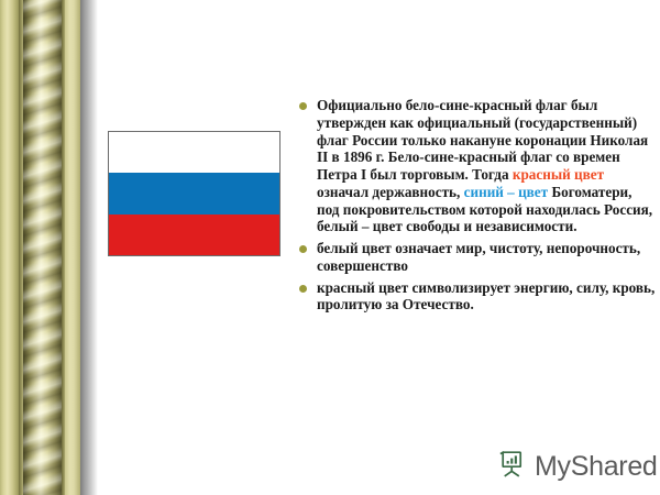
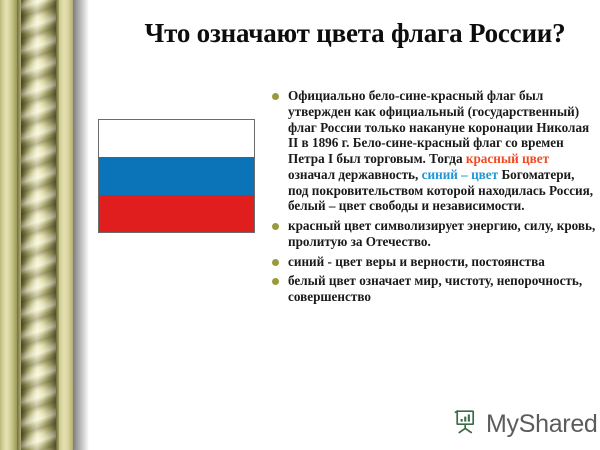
+ Что означают цвета флага России?
  Официально бело-сине-красный флаг был утвержден как официальный (государственный) флаг России только накануне коронации Николая II в 1896 г. Бело-сине-красный флаг со времен Петра I был торговым. Тогда красный цвет означал державность, синий – цвет Богоматери, под покровительством которой находилась Россия, белый – цвет свободы и независимости.
- белый цвет означает мир, чистоту, непорочность, совершенство
+ красный цвет символизирует энергию, силу, кровь, пролитую за Отечество.
+ синий - цвет веры и верности, постоянства
- красный цвет символизирует энергию, силу, кровь, пролитую за Отечество.
+ белый цвет означает мир, чистоту, непорочность, совершенство
  MyShared
